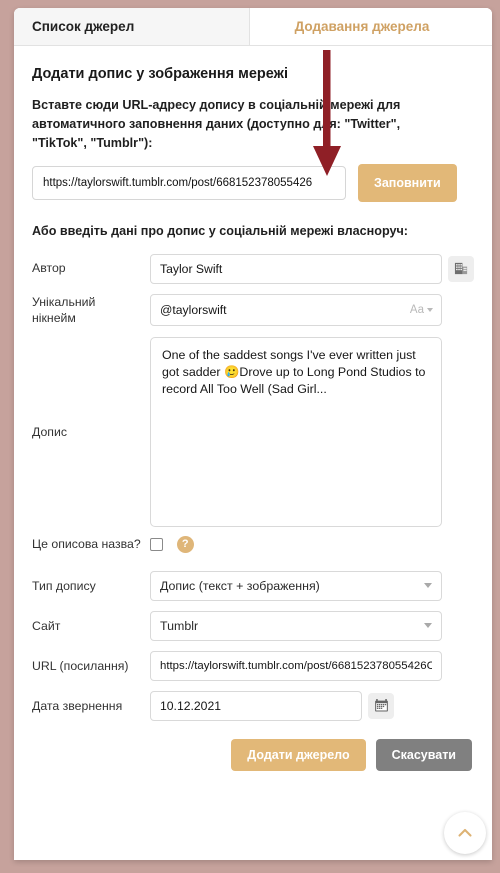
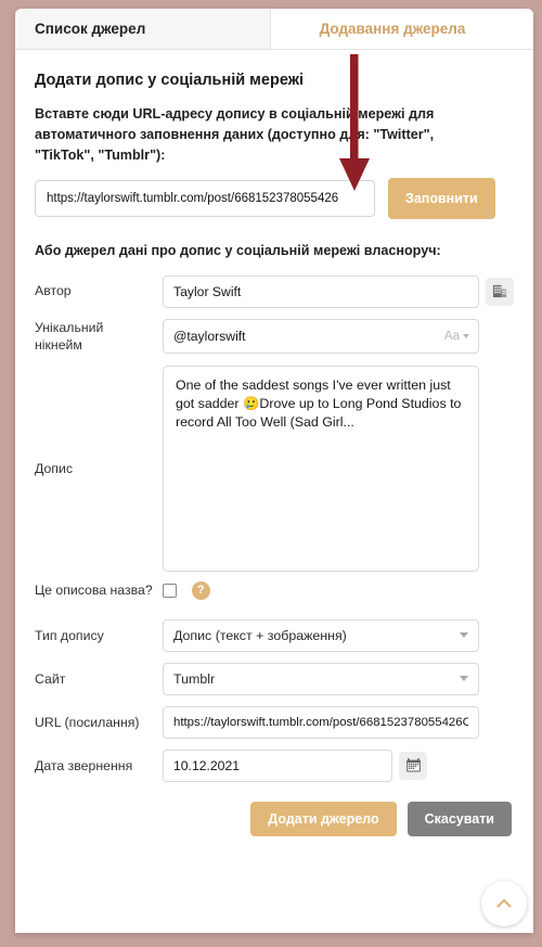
  Список джерел
  Додавання джерела
- Додати допис у зображення мережі
+ Додати допис у соціальній мережі
  Вставте сюди URL-адресу допису в соціальній мережі для автоматичного заповнення даних (доступно дя: "Twitter", "TikTok", "Tumblr"):
  https://taylorswift.tumblr.com/post/668152378055426
  Заповнити
- Або введіть дані про допис у соціальній мережі власноруч:
+ Або джерел дані про допис у соціальній мережі власноруч:
  Автор
  Taylor Swift
  Унікальний нікнейм
  @taylorswift
  Aa
  Допис
  Це описова назва?
  ?
  Тип допису
  Допис (текст + зображення)
  Сайт
  Tumblr
  URL (посилання)
  https://taylorswift.tumblr.com/post/668152378055426C
  Дата звернення
  10.12.2021
  Додати джерело
  Скасувати
